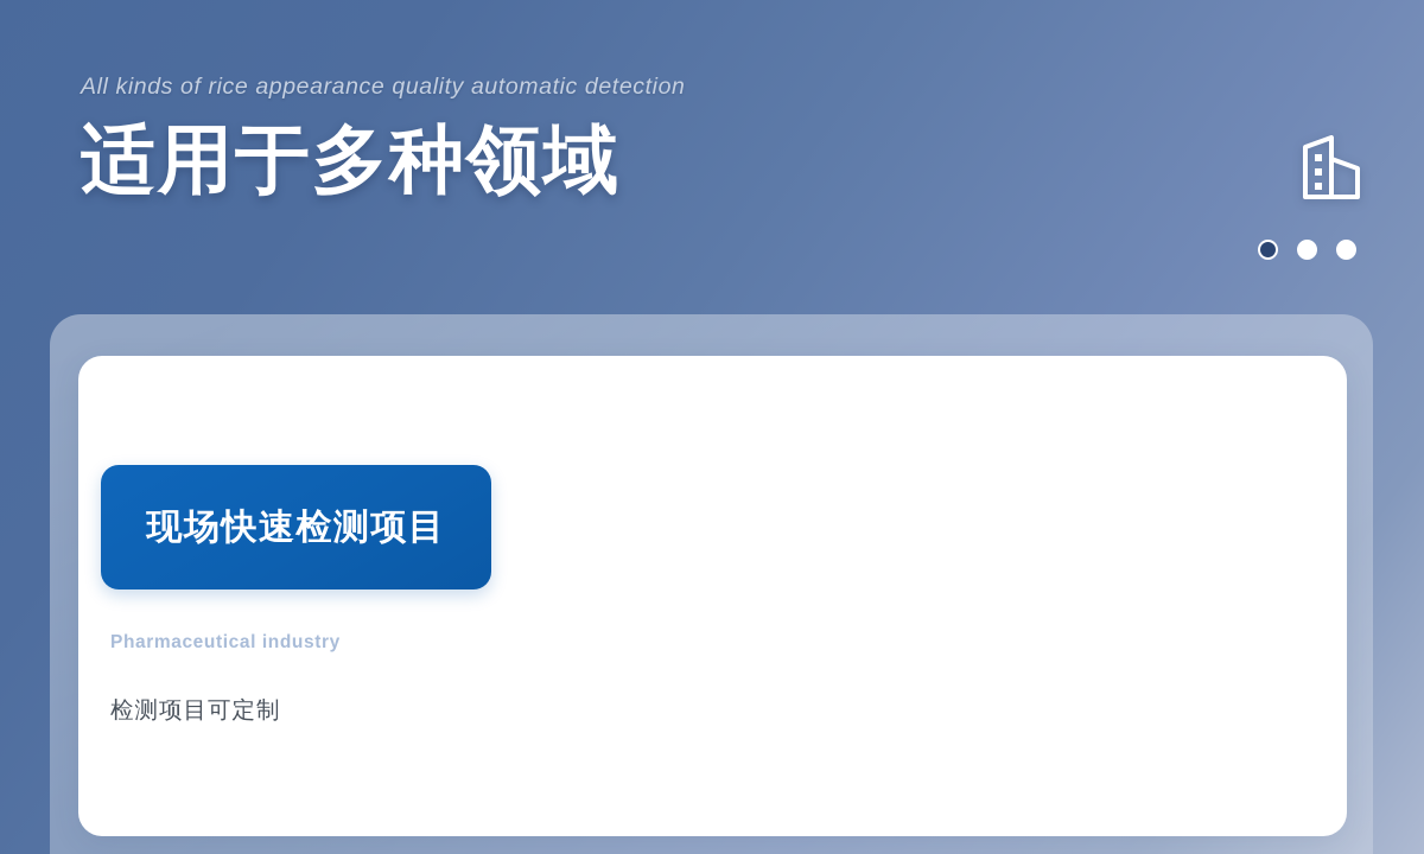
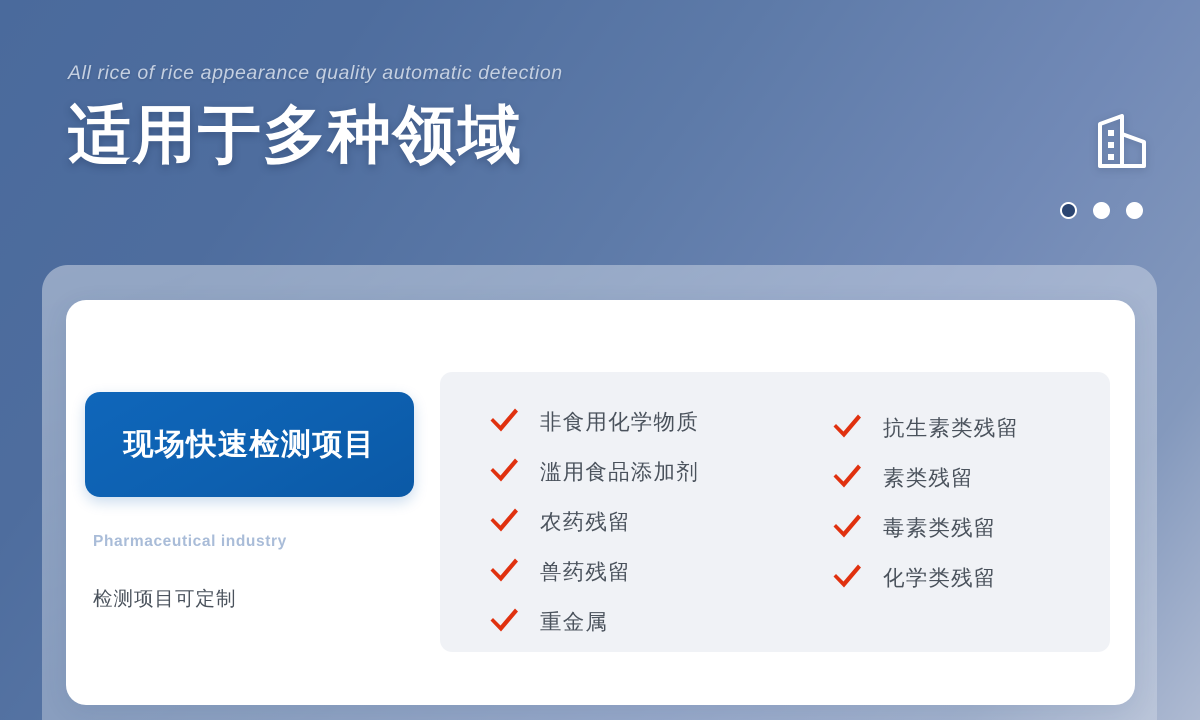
- All kinds of rice appearance quality automatic detection
+ All rice of rice appearance quality automatic detection
  适用于多种领域
  现场快速检测项目
  Pharmaceutical industry
  检测项目可定制
+ 非食用化学物质
+ 滥用食品添加剂
+ 农药残留
+ 兽药残留
+ 重金属
+ 抗生素类残留
+ 素类残留
+ 毒素类残留
+ 化学类残留
